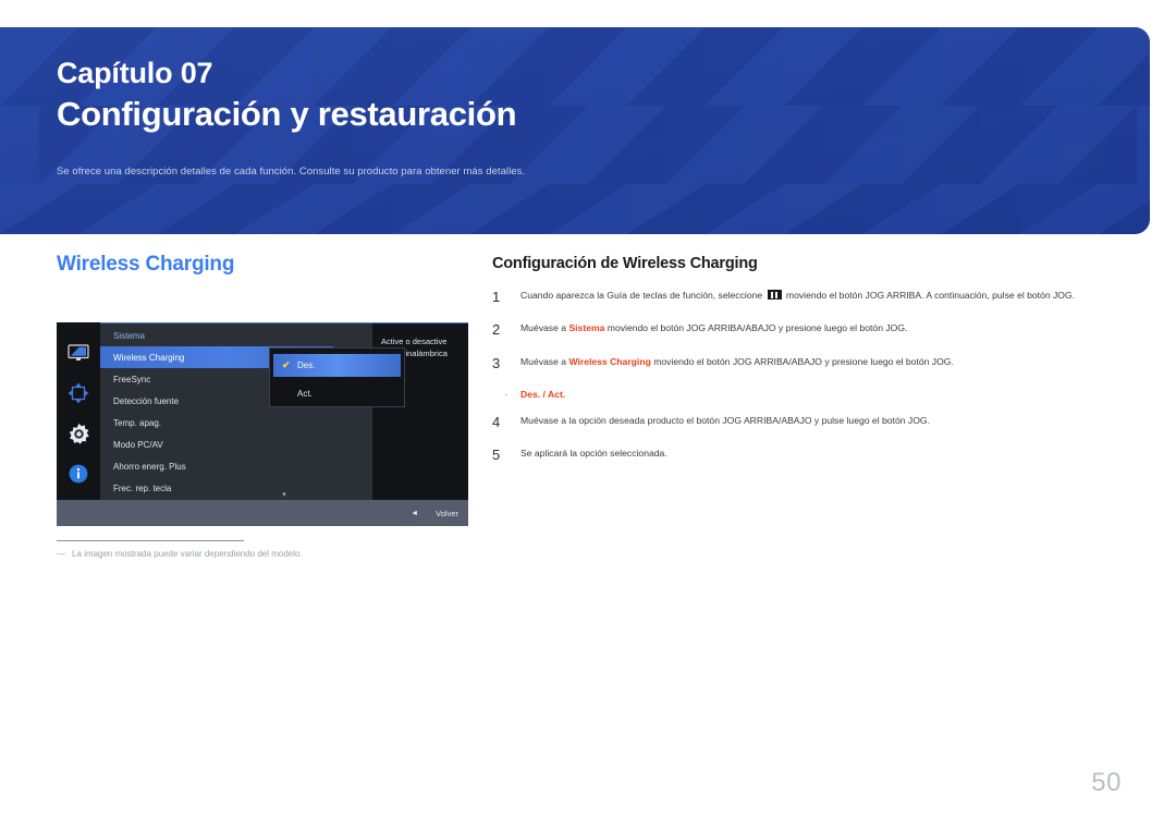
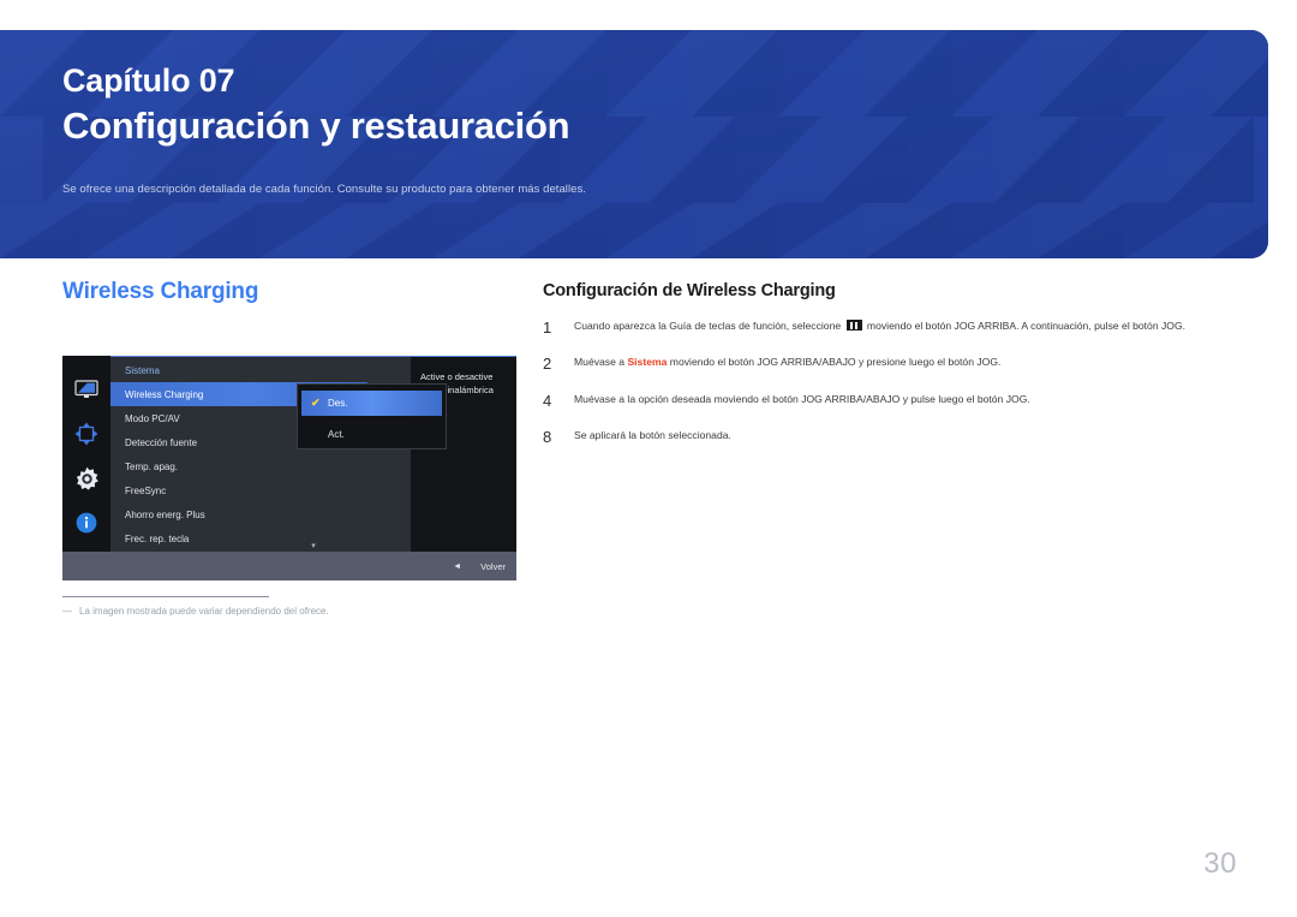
  Capítulo 07
  Configuración y restauración
- Se ofrece una descripción detalles de cada función. Consulte su producto para obtener más detalles.
+ Se ofrece una descripción detallada de cada función. Consulte su producto para obtener más detalles.
  Wireless Charging
  Sistema
  Wireless Charging
- FreeSync
+ Modo PC/AV
  Detección fuente
  Temp. apag.
- Modo PC/AV
+ FreeSync
  Ahorro energ. Plus
  Frec. rep. tecla
  ✔
  Des.
  Act.
  Active o desactive
  Volver
  ―
- La imagen mostrada puede variar dependiendo del modelo.
+ La imagen mostrada puede variar dependiendo del ofrece.
  Configuración de Wireless Charging
  1
  Cuando aparezca la Guía de teclas de función, seleccione moviendo el botón JOG ARRIBA. A continuación, pulse el botón JOG.
  2
  Muévase a Sistema moviendo el botón JOG ARRIBA/ABAJO y presione luego el botón JOG.
- 3
- Muévase a Wireless Charging moviendo el botón JOG ARRIBA/ABAJO y presione luego el botón JOG.
- ·
- Des. / Act.
  4
- Muévase a la opción deseada producto el botón JOG ARRIBA/ABAJO y pulse luego el botón JOG.
+ Muévase a la opción deseada moviendo el botón JOG ARRIBA/ABAJO y pulse luego el botón JOG.
- 5
+ 8
- Se aplicará la opción seleccionada.
+ Se aplicará la botón seleccionada.
- 50
+ 30
